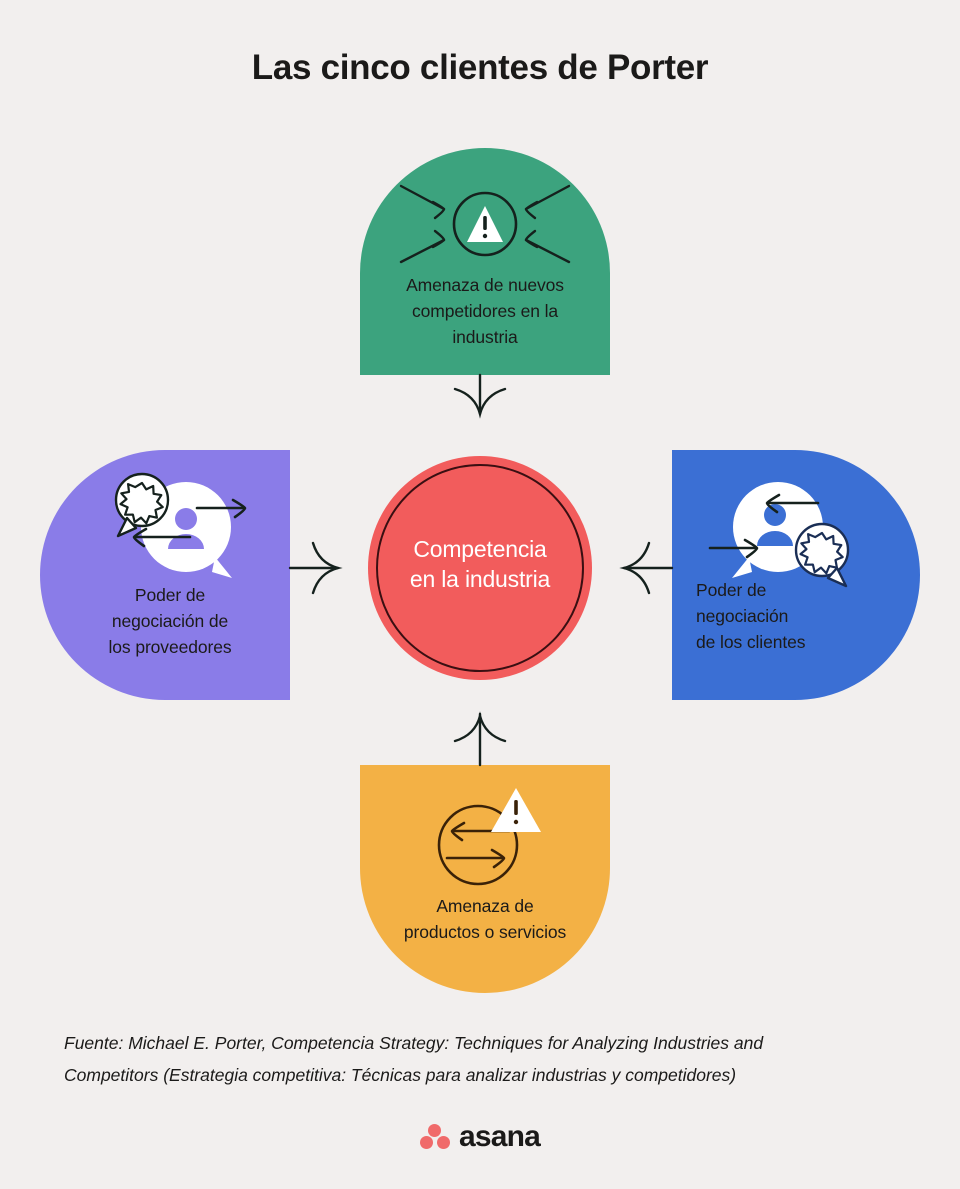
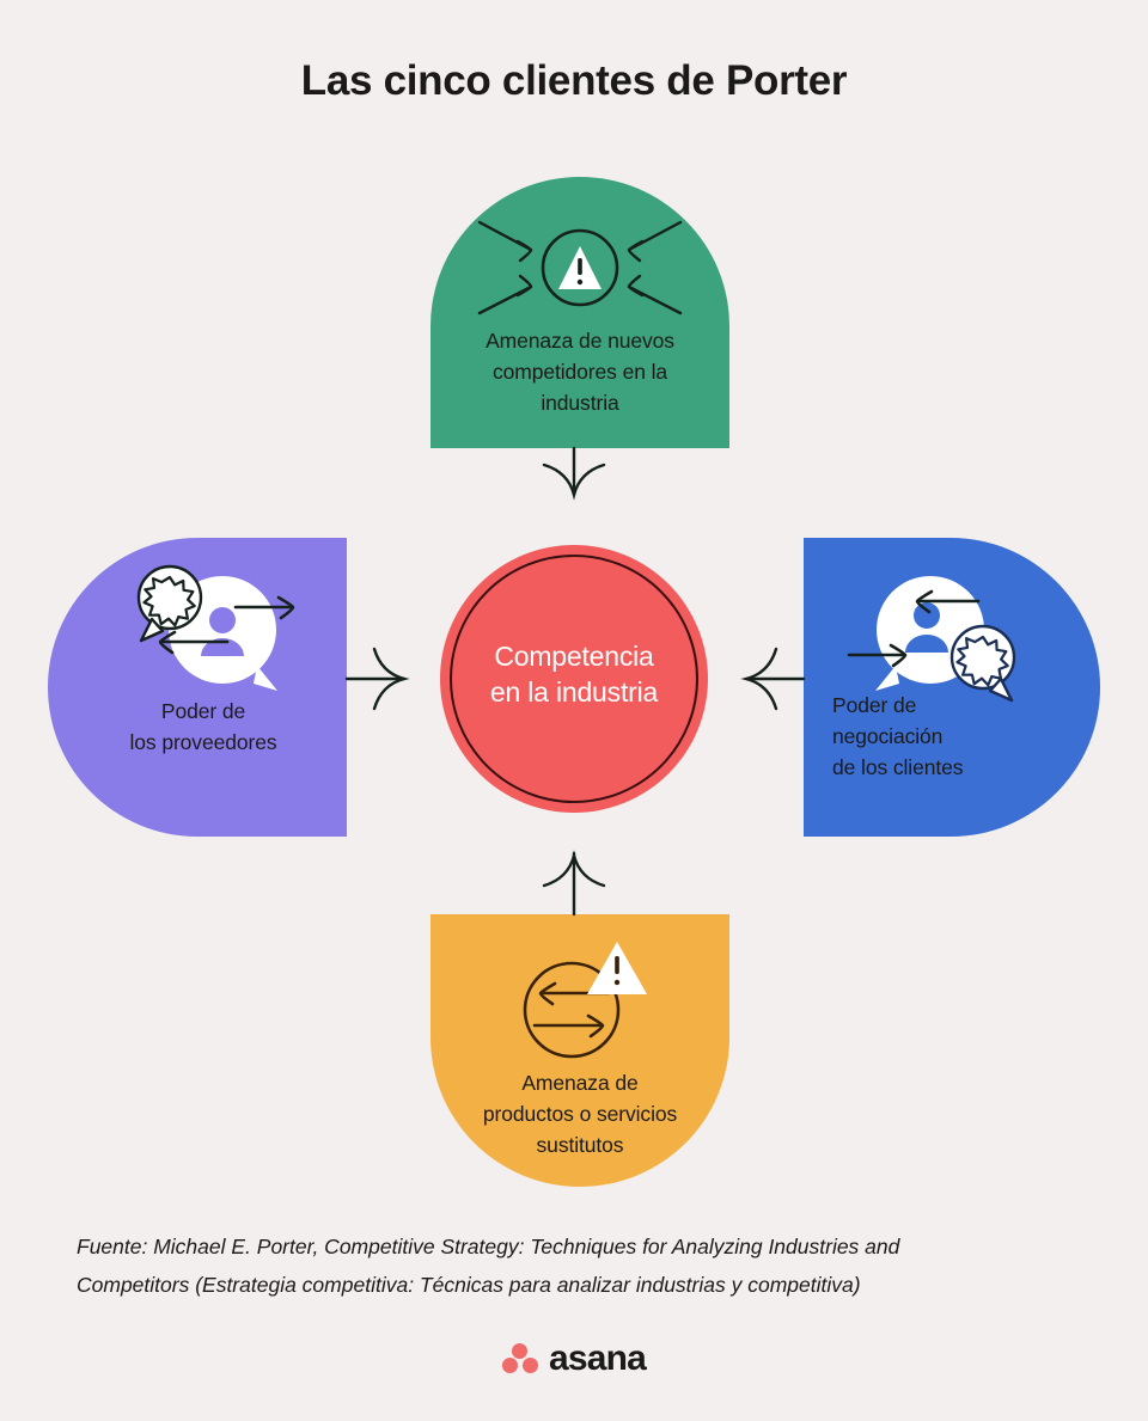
  Las cinco clientes de Porter
  Amenaza de nuevos
  competidores en la
  industria
  Poder de
- negociación de
  los proveedores
  Poder de
  negociación
  de los clientes
  Amenaza de
  productos o servicios
+ sustitutos
  Competencia
  en la industria
- Fuente: Michael E. Porter, Competencia Strategy: Techniques for Analyzing Industries and
+ Fuente: Michael E. Porter, Competitive Strategy: Techniques for Analyzing Industries and
- Competitors (Estrategia competitiva: Técnicas para analizar industrias y competidores)
+ Competitors (Estrategia competitiva: Técnicas para analizar industrias y competitiva)
  asana
